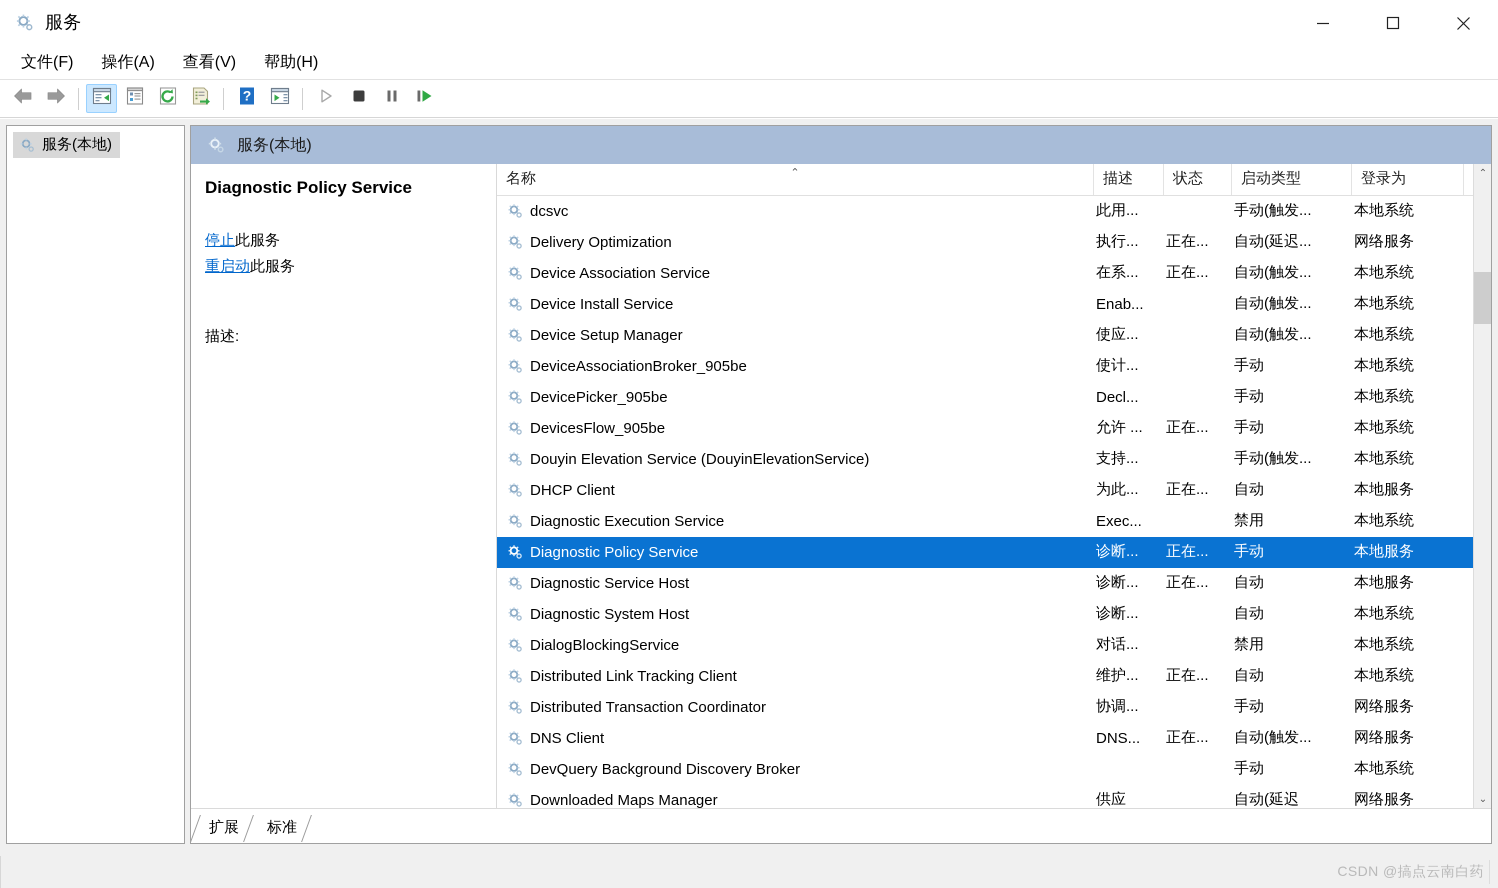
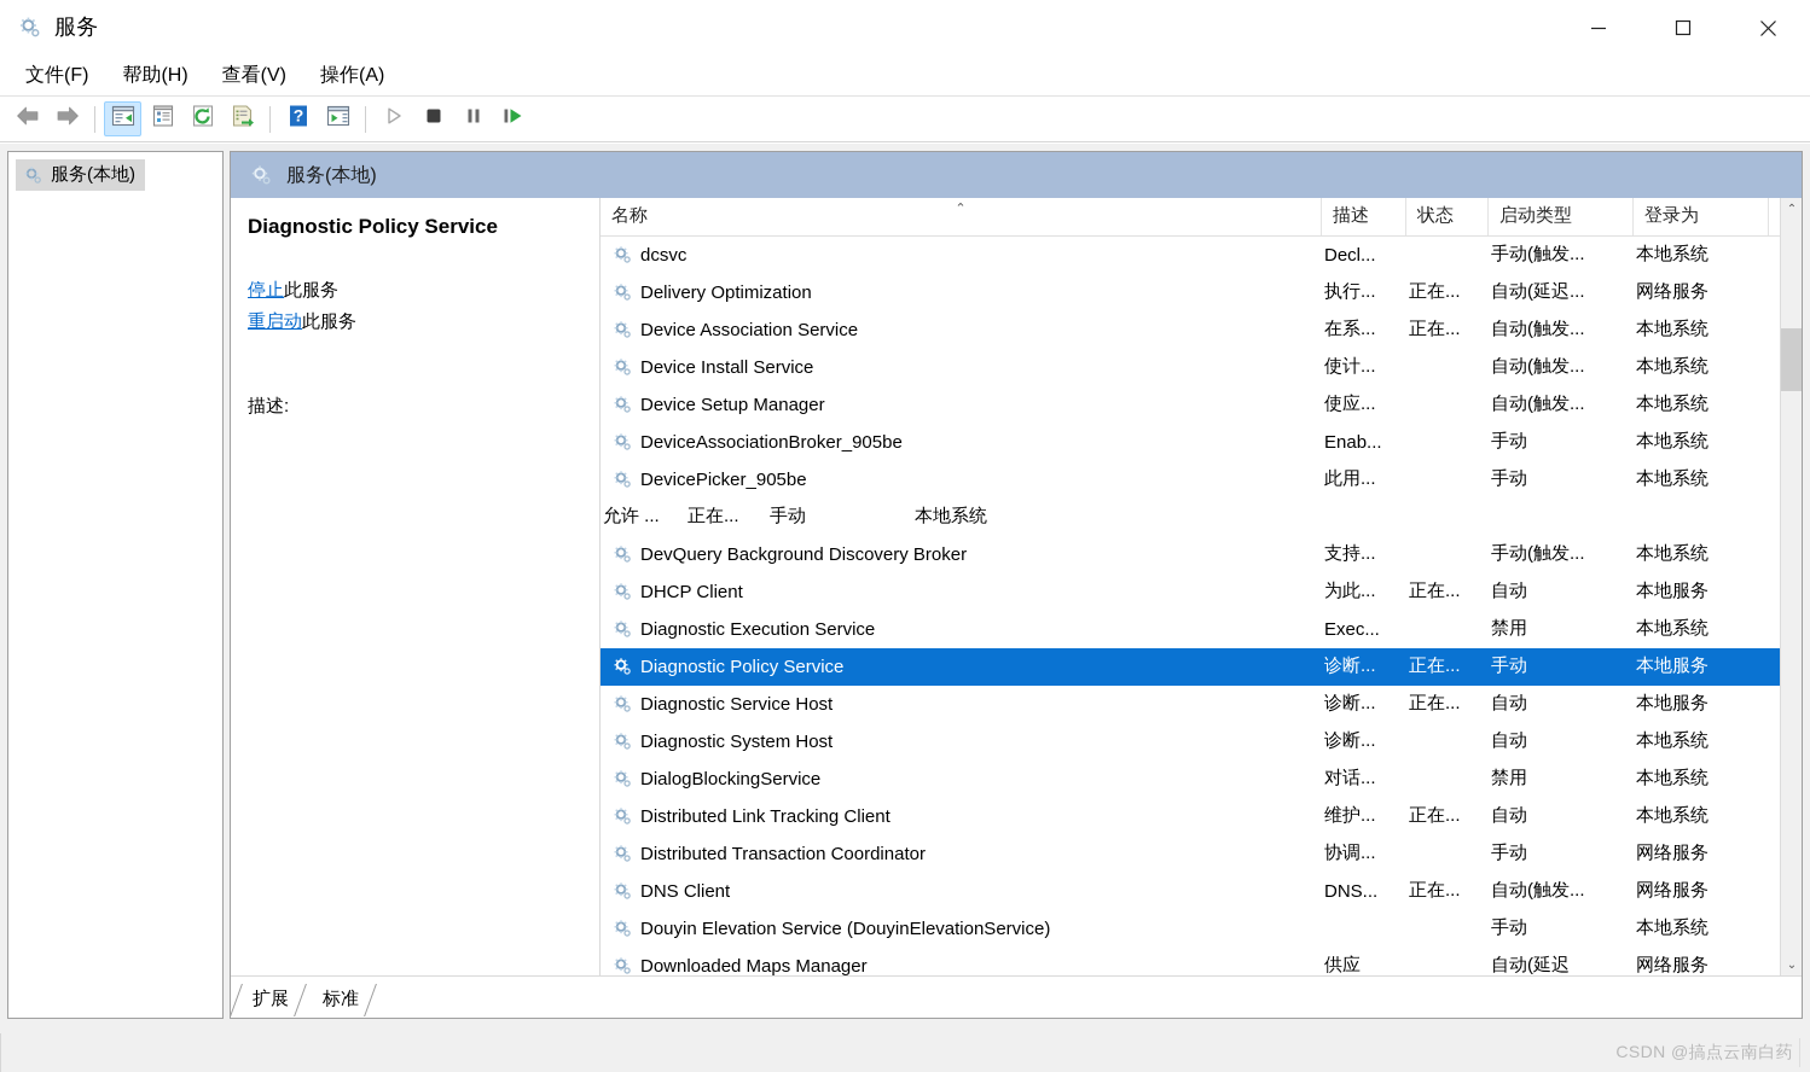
  服务
  文件(F)
- 操作(A)
+ 帮助(H)
  查看(V)
- 帮助(H)
+ 操作(A)
  ?
  服务(本地)
  服务(本地)
  Diagnostic Policy Service
  停止此服务
  重启动此服务
  描述:
  名称
  ⌃
  描述
  状态
  启动类型
  登录为
  dcsvc
- 此用...
+ Decl...
  手动(触发...
  本地系统
  Delivery Optimization
  执行...
  正在...
  自动(延迟...
  网络服务
  Device Association Service
  在系...
  正在...
  自动(触发...
  本地系统
  Device Install Service
- Enab...
+ 使计...
  自动(触发...
  本地系统
  Device Setup Manager
  使应...
  自动(触发...
  本地系统
  DeviceAssociationBroker_905be
- 使计...
+ Enab...
  手动
  本地系统
  DevicePicker_905be
- Decl...
+ 此用...
  手动
  本地系统
- DevicesFlow_905be
  允许 ...
  正在...
  手动
  本地系统
- Douyin Elevation Service (DouyinElevationService)
+ DevQuery Background Discovery Broker
  支持...
  手动(触发...
  本地系统
  DHCP Client
  为此...
  正在...
  自动
  本地服务
  Diagnostic Execution Service
  Exec...
  禁用
  本地系统
  Diagnostic Policy Service
  诊断...
  正在...
  手动
  本地服务
  Diagnostic Service Host
  诊断...
  正在...
  自动
  本地服务
  Diagnostic System Host
  诊断...
  自动
  本地系统
  DialogBlockingService
  对话...
  禁用
  本地系统
  Distributed Link Tracking Client
  维护...
  正在...
  自动
  本地系统
  Distributed Transaction Coordinator
  协调...
  手动
  网络服务
  DNS Client
  DNS...
  正在...
  自动(触发...
  网络服务
- DevQuery Background Discovery Broker
+ Douyin Elevation Service (DouyinElevationService)
  手动
  本地系统
  Downloaded Maps Manager
  供应
  自动(延迟
  网络服务
  ⌃
  ⌄
  扩展
  标准
  CSDN @搞点云南白药
